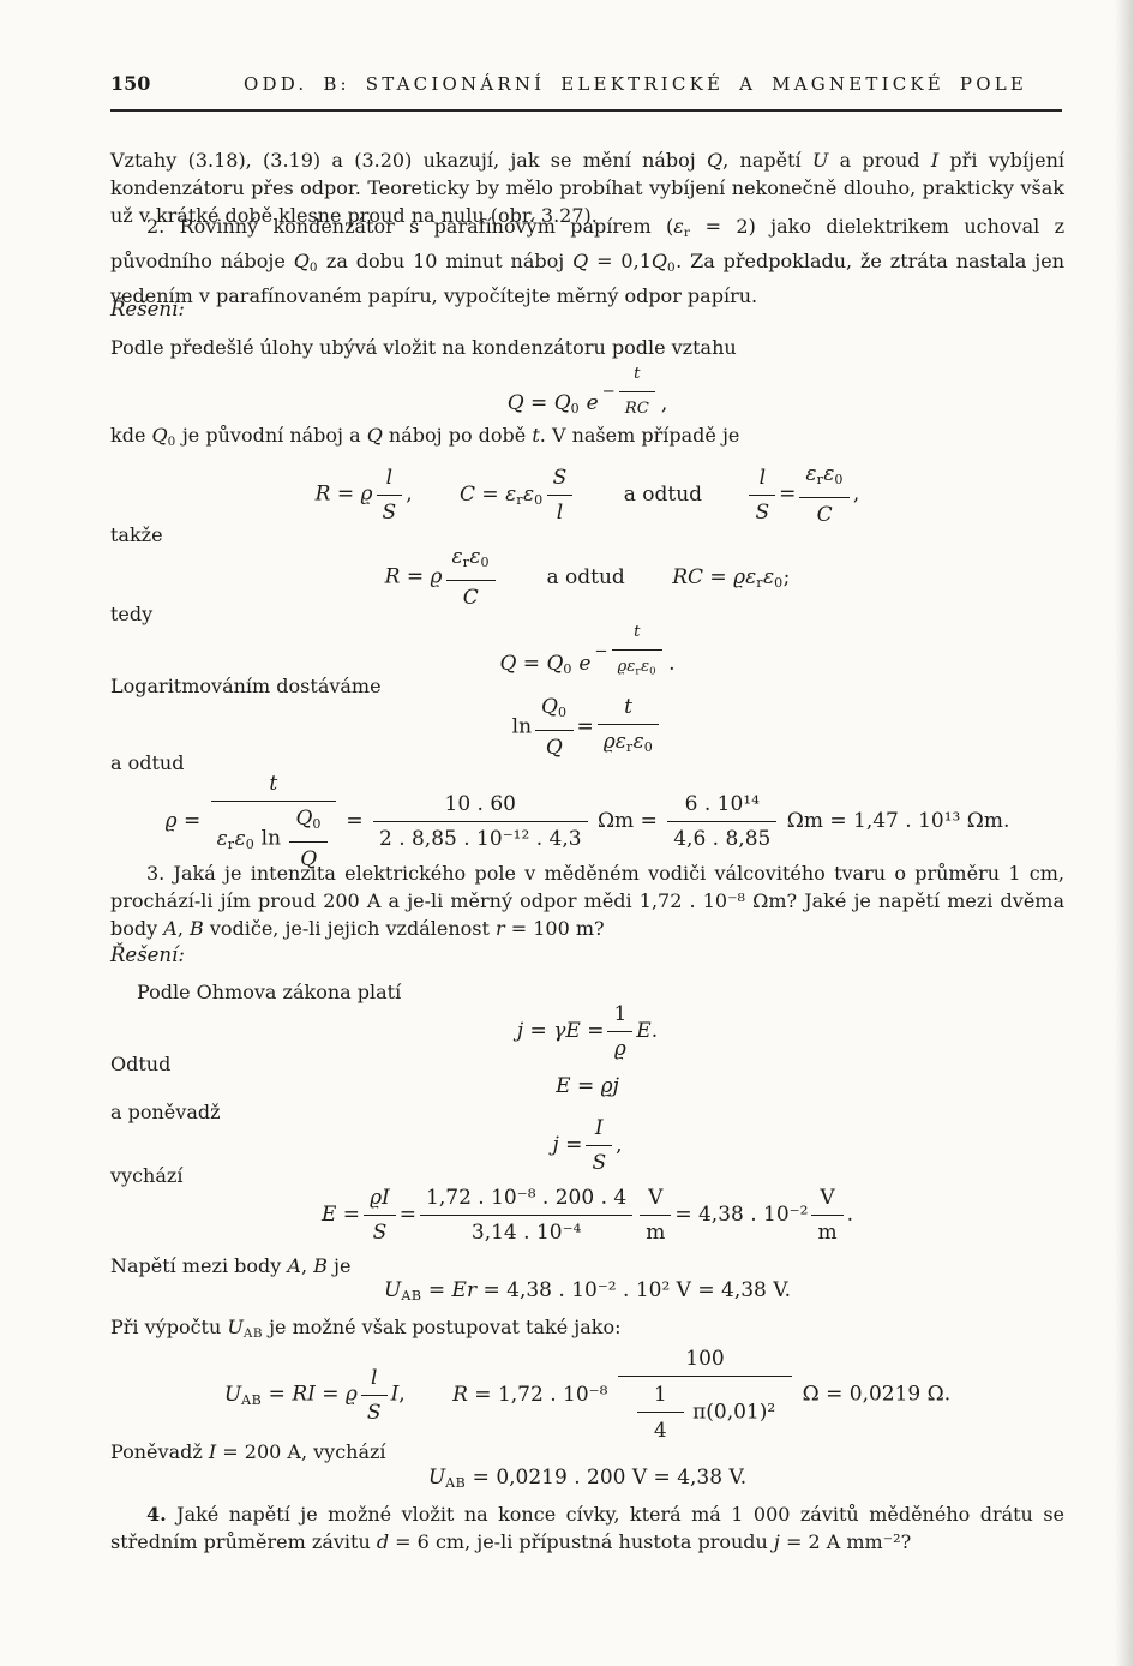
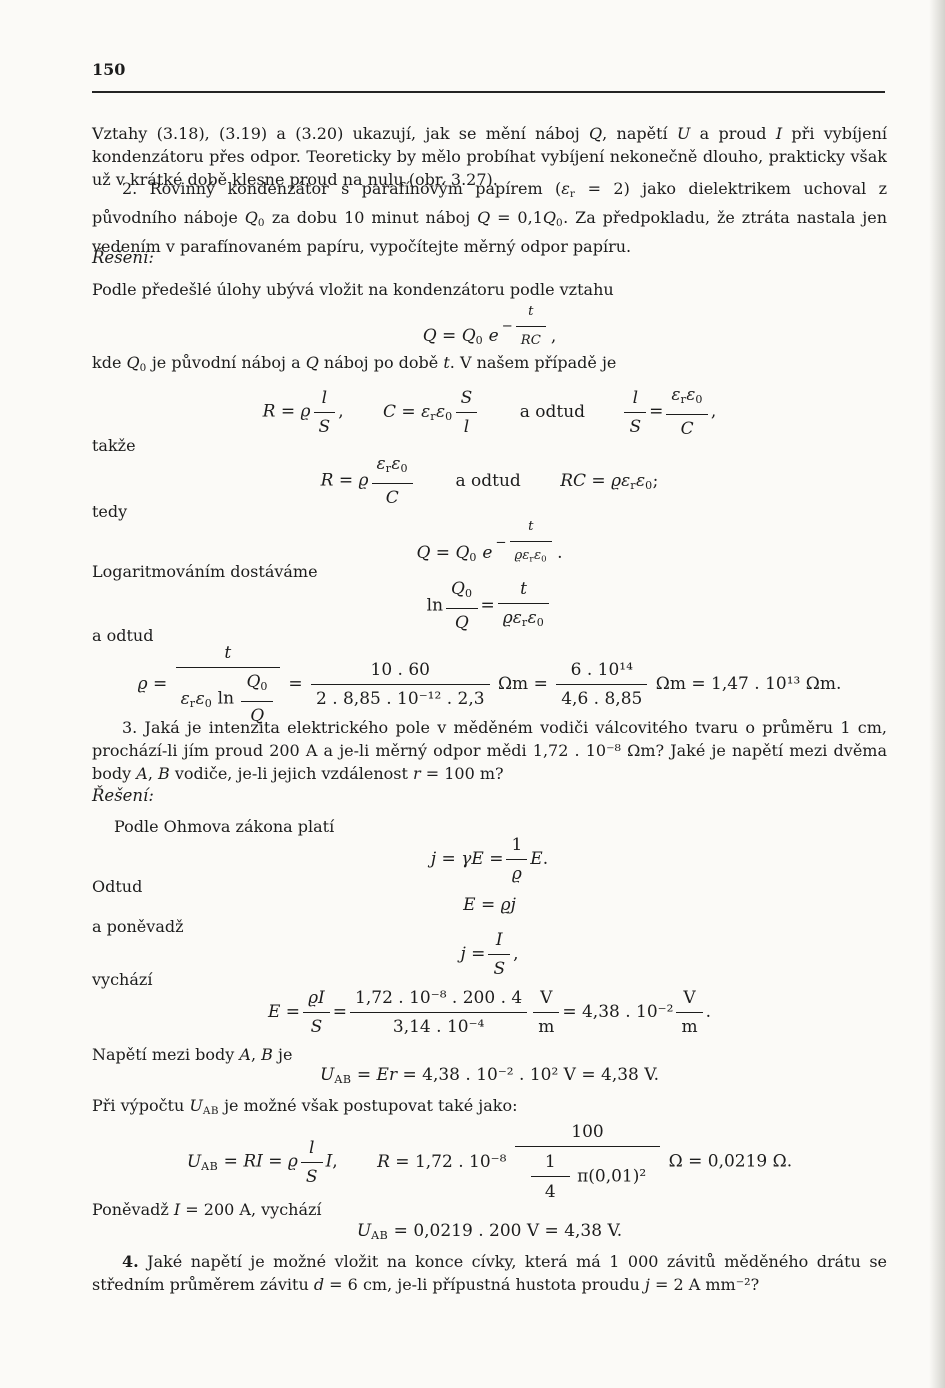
  150
- ODD. B: STACIONÁRNÍ ELEKTRICKÉ A MAGNETICKÉ POLE
  Vztahy (3.18), (3.19) a (3.20) ukazují, jak se mění náboj Q, napětí U a proud I při vybíjení kondenzátoru přes odpor. Teoreticky by mělo probíhat vybíjení nekonečně dlouho, prakticky však už v krátké době klesne proud na nulu (obr. 3.27).
  2. Rovinný kondenzátor s parafínovým papírem (εr = 2) jako dielektrikem uchoval z původního náboje Q0 za dobu 10 minut náboj Q = 0,1Q0. Za předpokladu, že ztráta nastala jen vedením v parafínovaném papíru, vypočítejte měrný odpor papíru.
  Řešení:
  Podle předešlé úlohy ubývá vložit na kondenzátoru podle vztahu
  Q = Q0 e −
  t
  RC
  ,
  kde Q0 je původní náboj a Q náboj po době t. V našem případě je
  R = ϱ
  l
  S
  , C = εrε0
  S
  l
  a odtud
  l
  S
  =
  εrε0
  C
  ,
  takže
  R = ϱ
  εrε0
  C
  a odtud RC = ϱεrε0;
  tedy
  Q = Q0 e −
  t
  ϱεrε0
  .
  Logaritmováním dostáváme
  ln
  Q0
  Q
  =
  t
  ϱεrε0
  a odtud
  ϱ =
  t
  εrε0 ln
  Q0
  Q
  =
  10 . 60
- 2 . 8,85 . 10⁻¹² . 4,3
+ 2 . 8,85 . 10⁻¹² . 2,3
  Ωm =
  6 . 10¹⁴
  4,6 . 8,85
  Ωm = 1,47 . 10¹³ Ωm.
  3. Jaká je intenzita elektrického pole v měděném vodiči válcovitého tvaru o průměru 1 cm, prochází-li jím proud 200 A a je-li měrný odpor mědi 1,72 . 10⁻⁸ Ωm? Jaké je napětí mezi dvěma body A, B vodiče, je-li jejich vzdálenost r = 100 m?
  Řešení:
  Podle Ohmova zákona platí
  j = γE =
  1
  ϱ
  E.
  Odtud
  E = ϱj
  a poněvadž
  j =
  I
  S
  ,
  vychází
  E =
  ϱI
  S
  =
  1,72 . 10⁻⁸ . 200 . 4
  3,14 . 10⁻⁴
  V
  m
  = 4,38 . 10⁻²
  V
  m
  .
  Napětí mezi body A, B je
  UAB = Er = 4,38 . 10⁻² . 10² V = 4,38 V.
  Při výpočtu UAB je možné však postupovat také jako:
  UAB = RI = ϱ
  l
  S
  I, R = 1,72 . 10⁻⁸
  100
  1
  4
  π(0,01)²
  Ω = 0,0219 Ω.
  Poněvadž I = 200 A, vychází
  UAB = 0,0219 . 200 V = 4,38 V.
  4. Jaké napětí je možné vložit na konce cívky, která má 1 000 závitů měděného drátu se středním průměrem závitu d = 6 cm, je-li přípustná hustota proudu j = 2 A mm⁻²?
